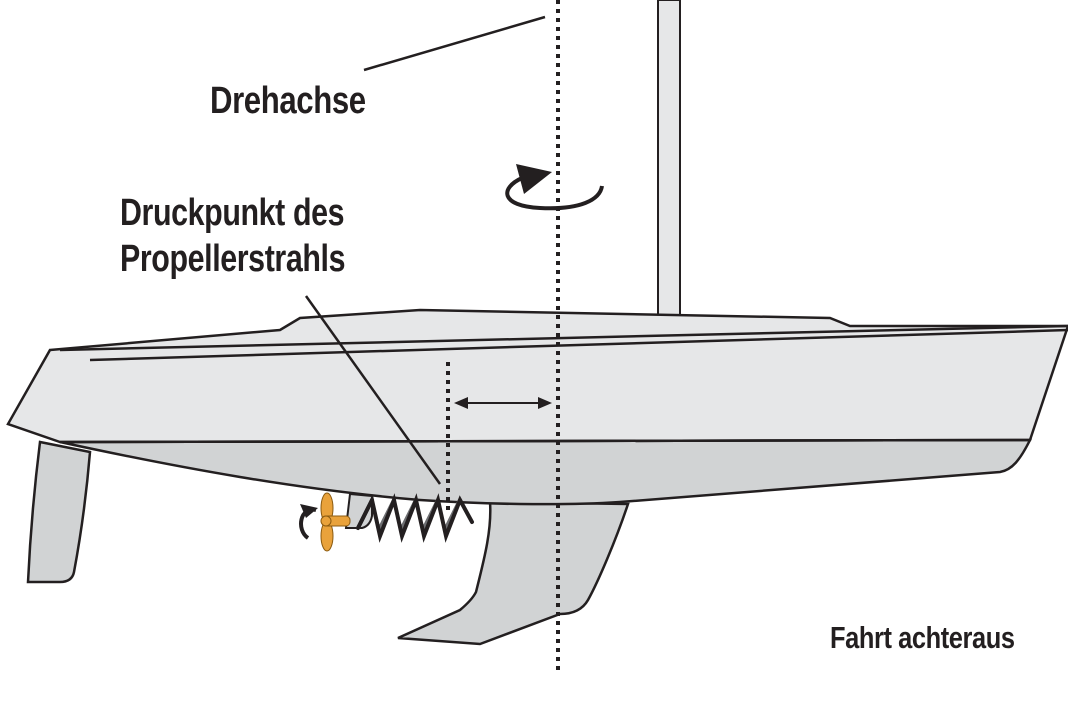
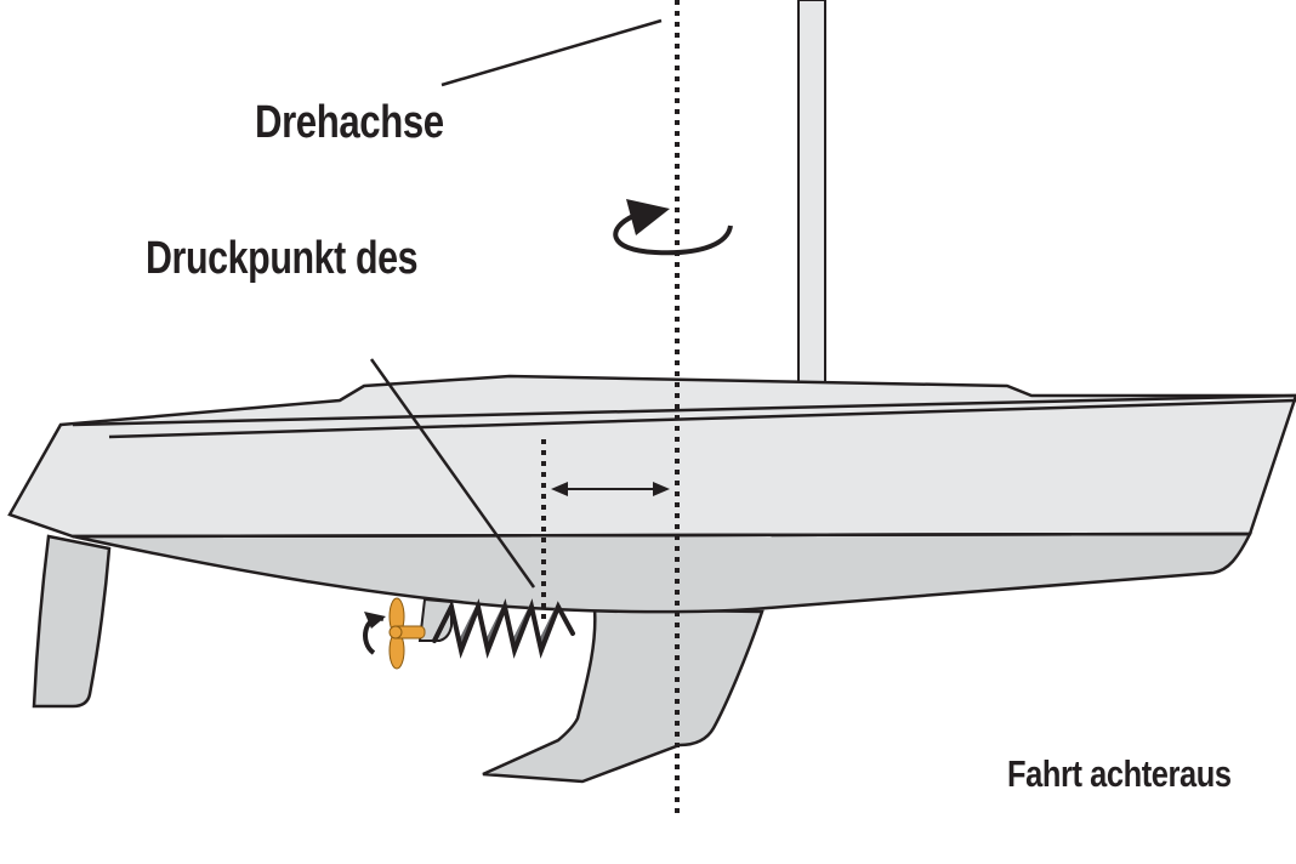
  Drehachse
  Druckpunkt des
- Propellerstrahls
  Fahrt achteraus
